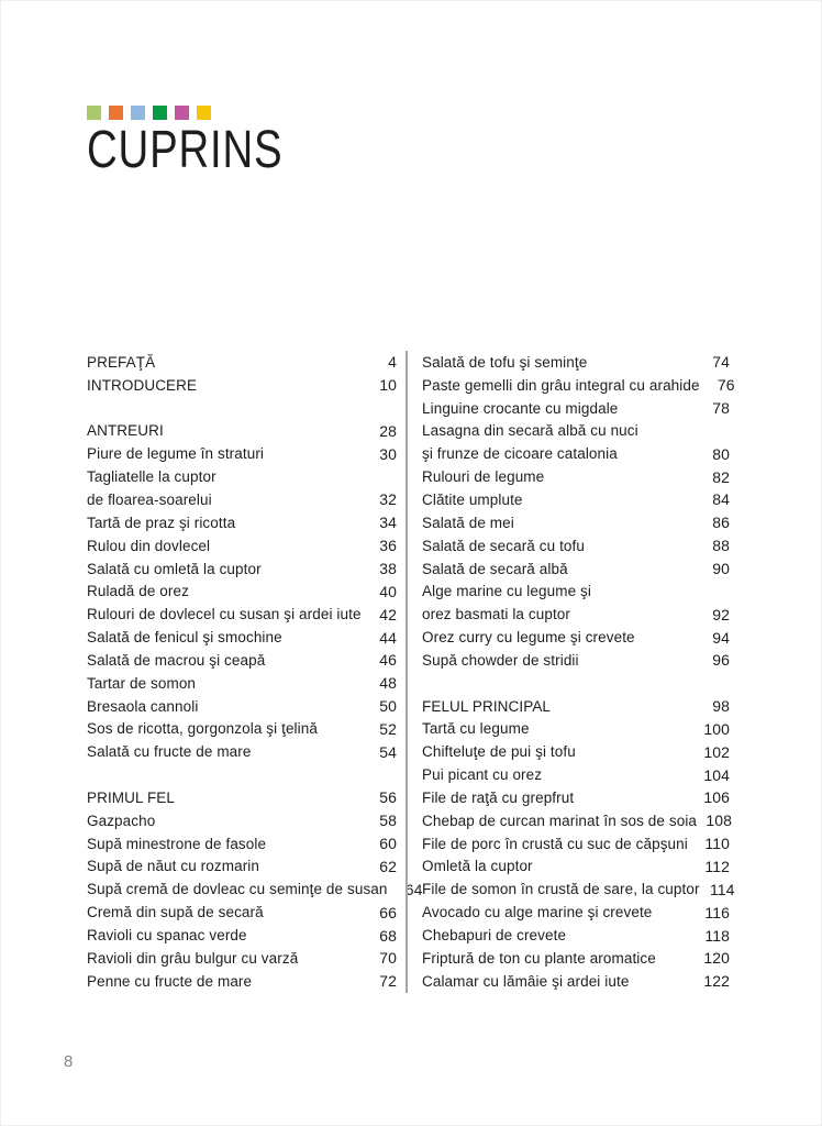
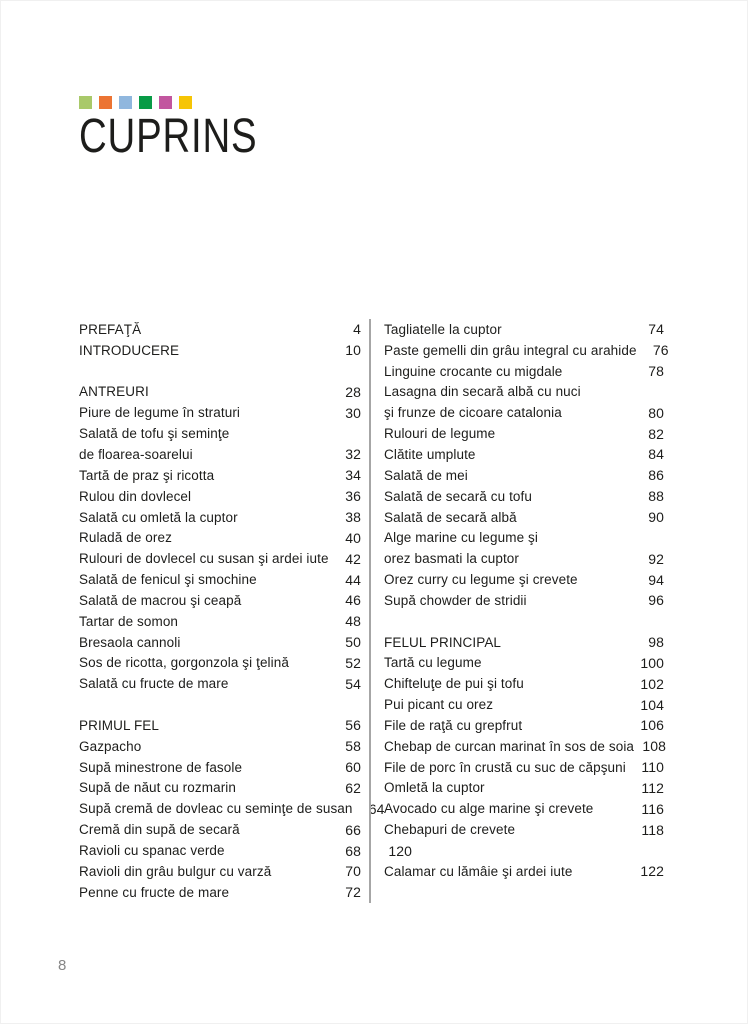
  CUPRINS
  PREFAŢĂ
  4
  INTRODUCERE
  10
  ANTREURI
  28
  Piure de legume în straturi
  30
- Tagliatelle la cuptor
+ Salată de tofu şi seminţe
  de floarea-soarelui
  32
  Tartă de praz şi ricotta
  34
  Rulou din dovlecel
  36
  Salată cu omletă la cuptor
  38
  Ruladă de orez
  40
  Rulouri de dovlecel cu susan şi ardei iute
  42
  Salată de fenicul şi smochine
  44
  Salată de macrou şi ceapă
  46
  Tartar de somon
  48
  Bresaola cannoli
  50
  Sos de ricotta, gorgonzola şi ţelină
  52
  Salată cu fructe de mare
  54
  PRIMUL FEL
  56
  Gazpacho
  58
  Supă minestrone de fasole
  60
  Supă de năut cu rozmarin
  62
  Supă cremă de dovleac cu seminţe de susan
  64
  Cremă din supă de secară
  66
  Ravioli cu spanac verde
  68
  Ravioli din grâu bulgur cu varză
  70
  Penne cu fructe de mare
  72
- Salată de tofu şi seminţe
+ Tagliatelle la cuptor
  74
  Paste gemelli din grâu integral cu arahide
  76
  Linguine crocante cu migdale
  78
  Lasagna din secară albă cu nuci
  şi frunze de cicoare catalonia
  80
  Rulouri de legume
  82
  Clătite umplute
  84
  Salată de mei
  86
  Salată de secară cu tofu
  88
  Salată de secară albă
  90
  Alge marine cu legume şi
  orez basmati la cuptor
  92
  Orez curry cu legume şi crevete
  94
  Supă chowder de stridii
  96
  FELUL PRINCIPAL
  98
  Tartă cu legume
  100
  Chifteluţe de pui şi tofu
  102
  Pui picant cu orez
  104
  File de raţă cu grepfrut
  106
  Chebap de curcan marinat în sos de soia
  108
  File de porc în crustă cu suc de căpşuni
  110
  Omletă la cuptor
  112
- File de somon în crustă de sare, la cuptor
- 114
  Avocado cu alge marine şi crevete
  116
  Chebapuri de crevete
  118
- Friptură de ton cu plante aromatice
  120
  Calamar cu lămâie şi ardei iute
  122
  8
